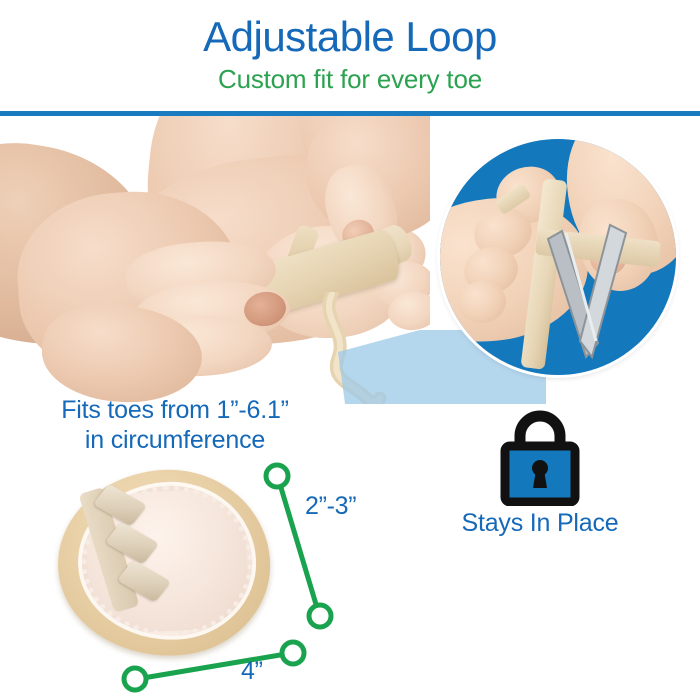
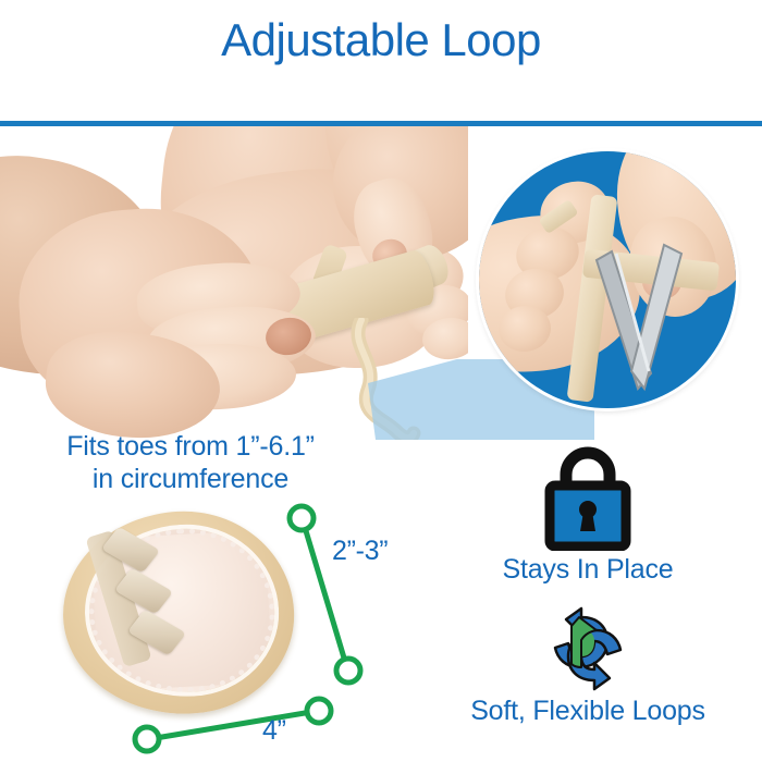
  Adjustable Loop
- Custom fit for every toe
  Fits toes from 1”-6.1”
  in circumference
  2”-3”
  4”
  Stays In Place
+ Soft, Flexible Loops
